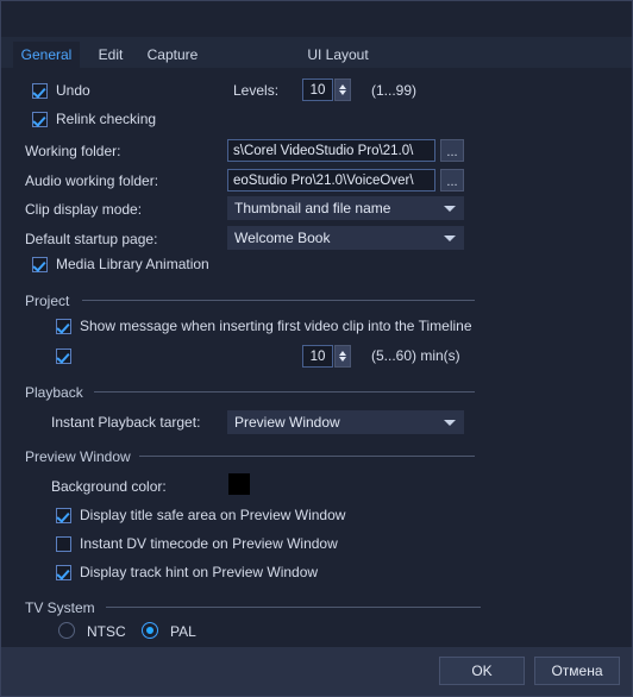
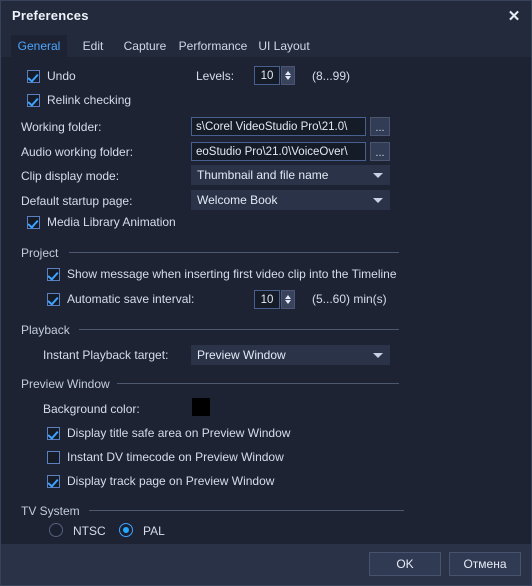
+ Preferences
+ ✕
  General
  Edit
  Capture
+ Performance
  UI Layout
  Undo
  Levels:
  10
- (1...99)
+ (8...99)
  Relink checking
  Working folder:
  s\Corel VideoStudio Pro\21.0\
  ...
  Audio working folder:
  eoStudio Pro\21.0\VoiceOver\
  ...
  Clip display mode:
  Thumbnail and file name
  Default startup page:
  Welcome Book
  Media Library Animation
  Project
  Show message when inserting first video clip into the Timeline
+ Automatic save interval:
  10
  (5...60) min(s)
  Playback
  Instant Playback target:
  Preview Window
  Preview Window
  Background color:
  Display title safe area on Preview Window
  Instant DV timecode on Preview Window
- Display track hint on Preview Window
+ Display track page on Preview Window
  TV System
  NTSC
  PAL
  OK
  Отмена
